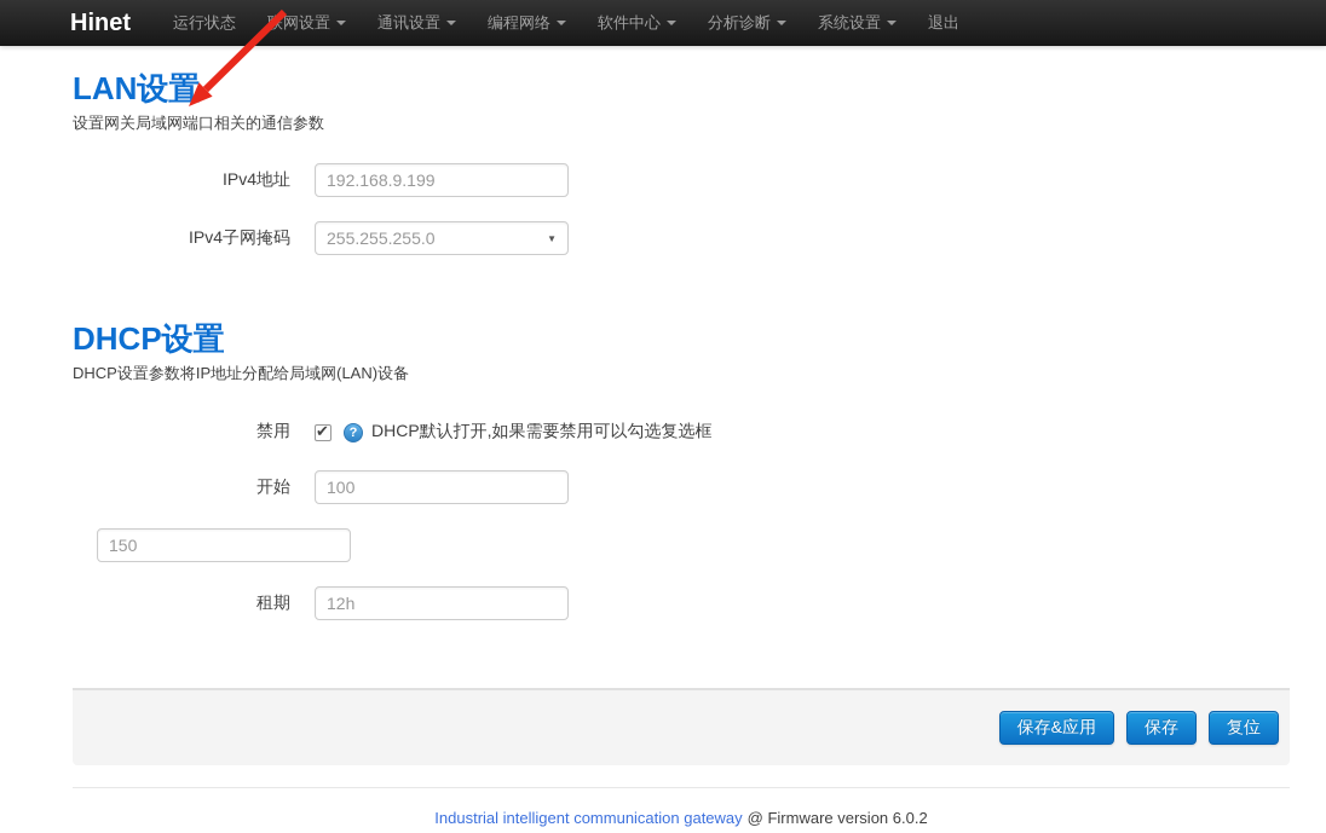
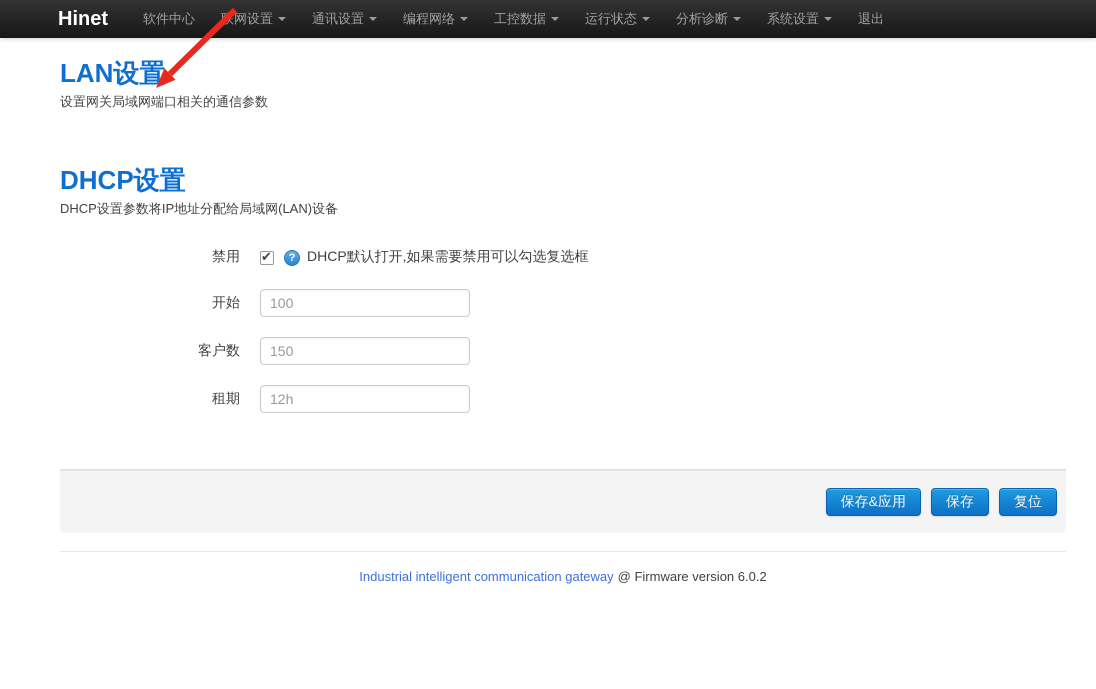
  Hinet
- 运行状态
+ 软件中心
  网设置
  通讯设置
  编程网络
+ 工控数据
- 软件中心
+ 运行状态
  分析诊断
  系统设置
  退出
  LAN设置
  设置网关局域网端口相关的通信参数
- IPv4地址
- 192.168.9.199
- IPv4子网掩码
- 255.255.255.0
- ▼
  DHCP设置
  DHCP设置参数将IP地址分配给局域网(LAN)设备
  禁用
  ?
  DHCP默认打开,如果需要禁用可以勾选复选框
  开始
  100
+ 客户数
  150
  租期
  12h
  保存&应用
  保存
  复位
  Industrial intelligent communication gateway @ Firmware version 6.0.2
